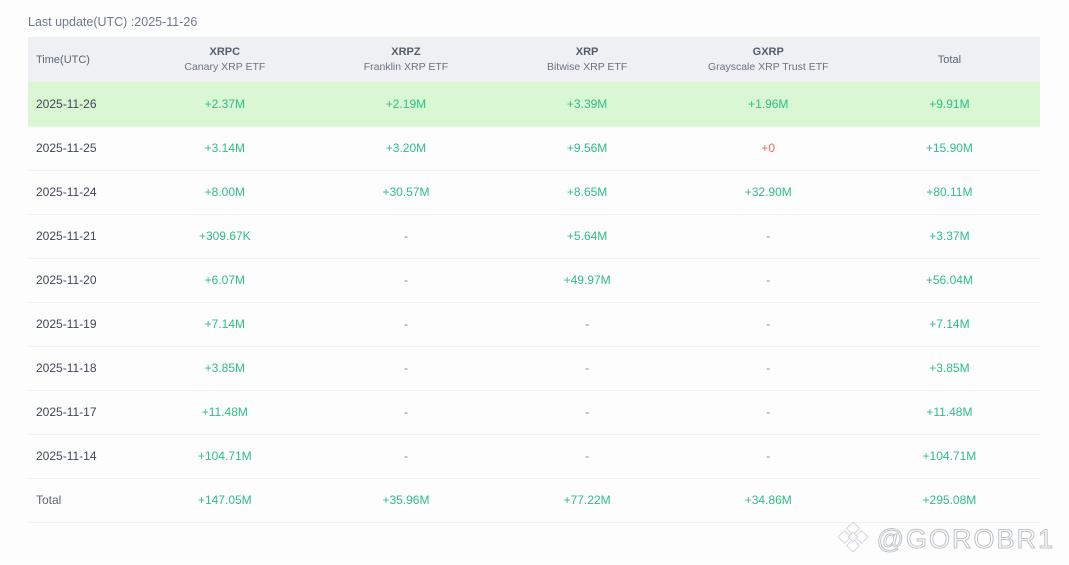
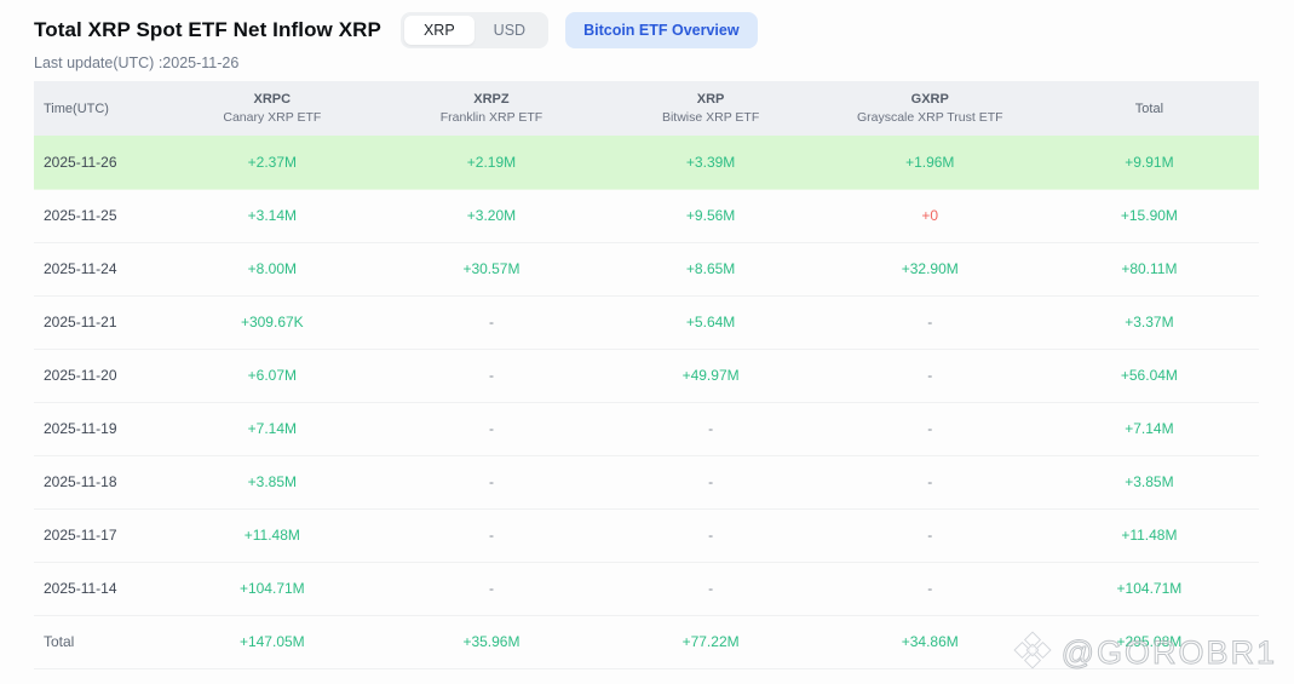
+ Total XRP Spot ETF Net Inflow XRP
+ XRP
+ USD
+ Bitcoin ETF Overview
  Last update(UTC) :2025-11-26
  Time(UTC)	XRPC Canary XRP ETF	XRPZ Franklin XRP ETF	XRP Bitwise XRP ETF	GXRP Grayscale XRP Trust ETF	Total
  2025-11-26	+2.37M	+2.19M	+3.39M	+1.96M	+9.91M
  2025-11-25	+3.14M	+3.20M	+9.56M	+0	+15.90M
  2025-11-24	+8.00M	+30.57M	+8.65M	+32.90M	+80.11M
  2025-11-21	+309.67K	-	+5.64M	-	+3.37M
  2025-11-20	+6.07M	-	+49.97M	-	+56.04M
  2025-11-19	+7.14M	-	-	-	+7.14M
  2025-11-18	+3.85M	-	-	-	+3.85M
  2025-11-17	+11.48M	-	-	-	+11.48M
  2025-11-14	+104.71M	-	-	-	+104.71M
  Total	+147.05M	+35.96M	+77.22M	+34.86M	+295.08M
  @GOROBR1
